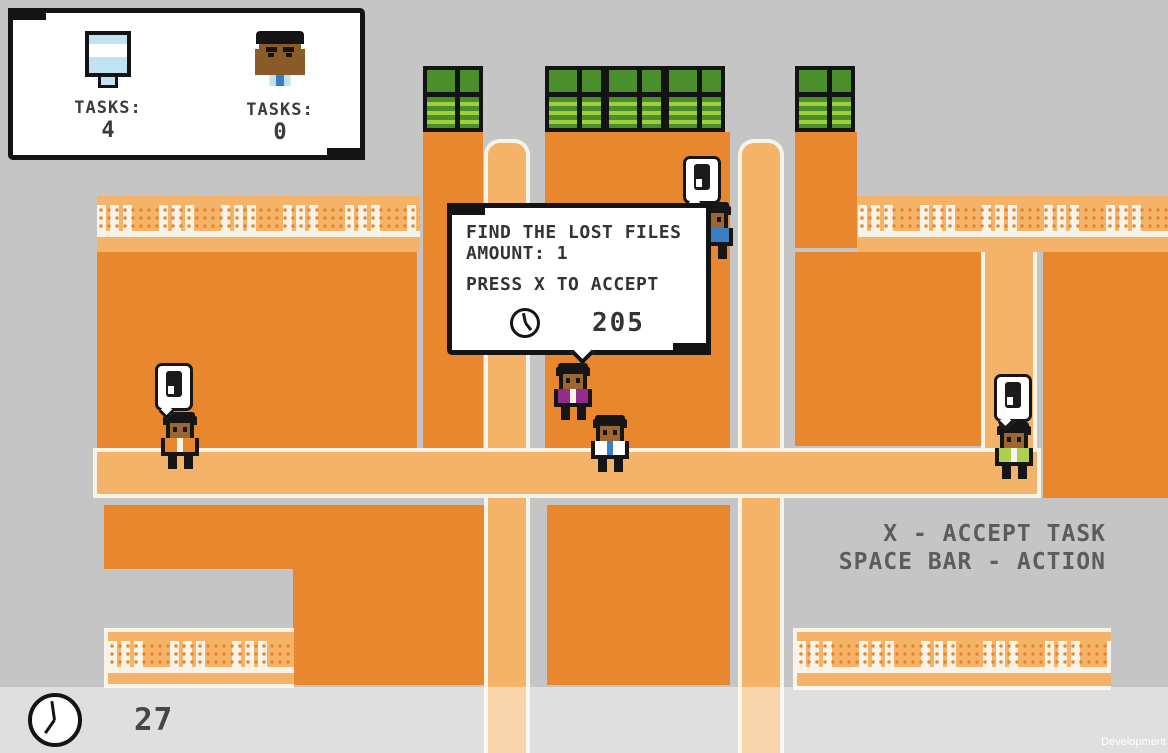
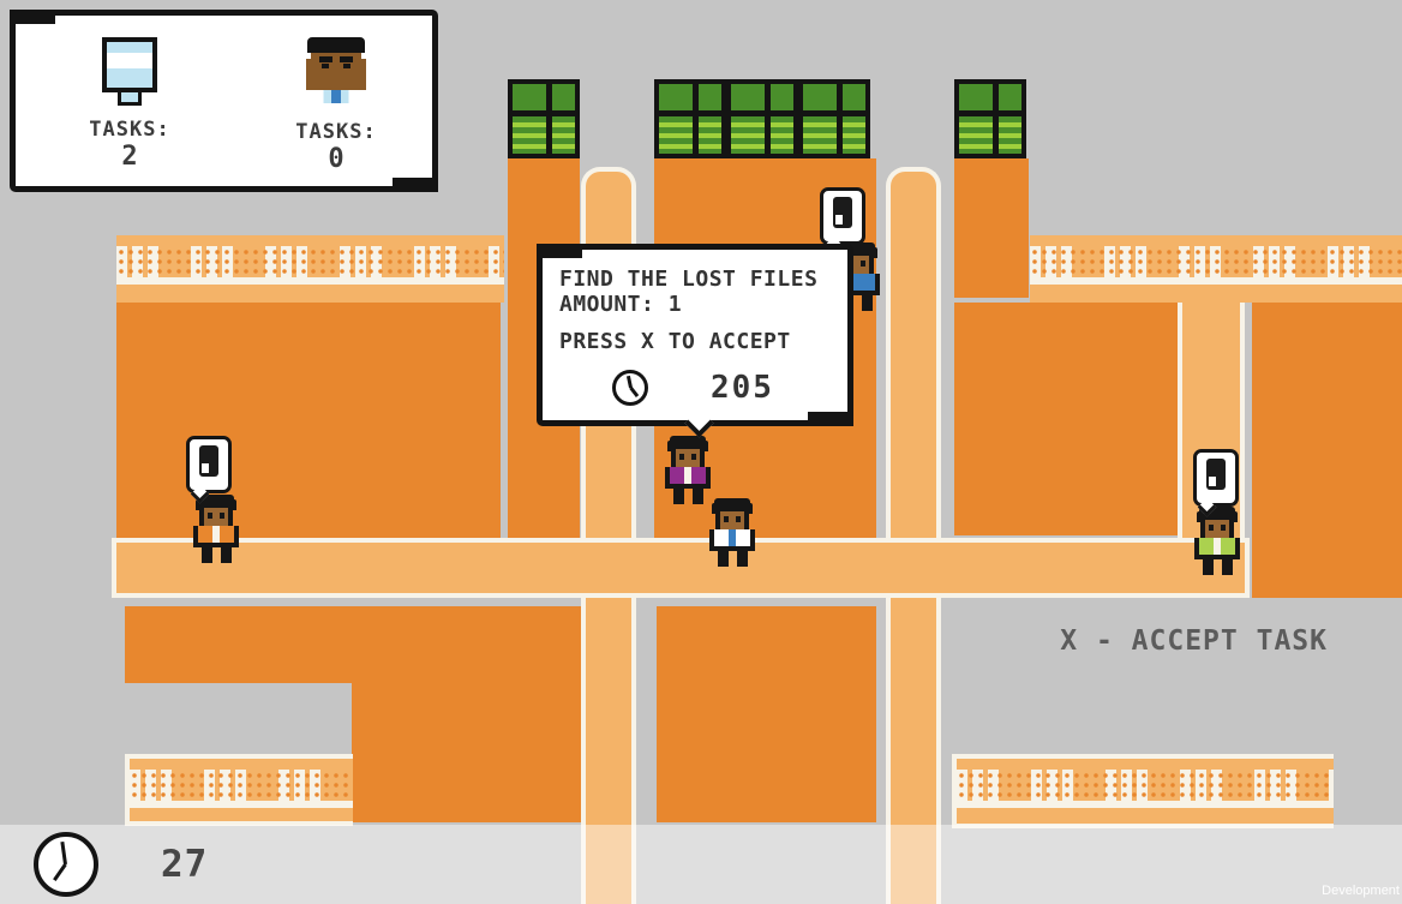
  TASKS:
- 4
+ 2
  TASKS:
  0
  FIND THE LOST FILES
  AMOUNT: 1
  PRESS X TO ACCEPT
  205
  X - ACCEPT TASK
- SPACE BAR - ACTION
  27
  Development
